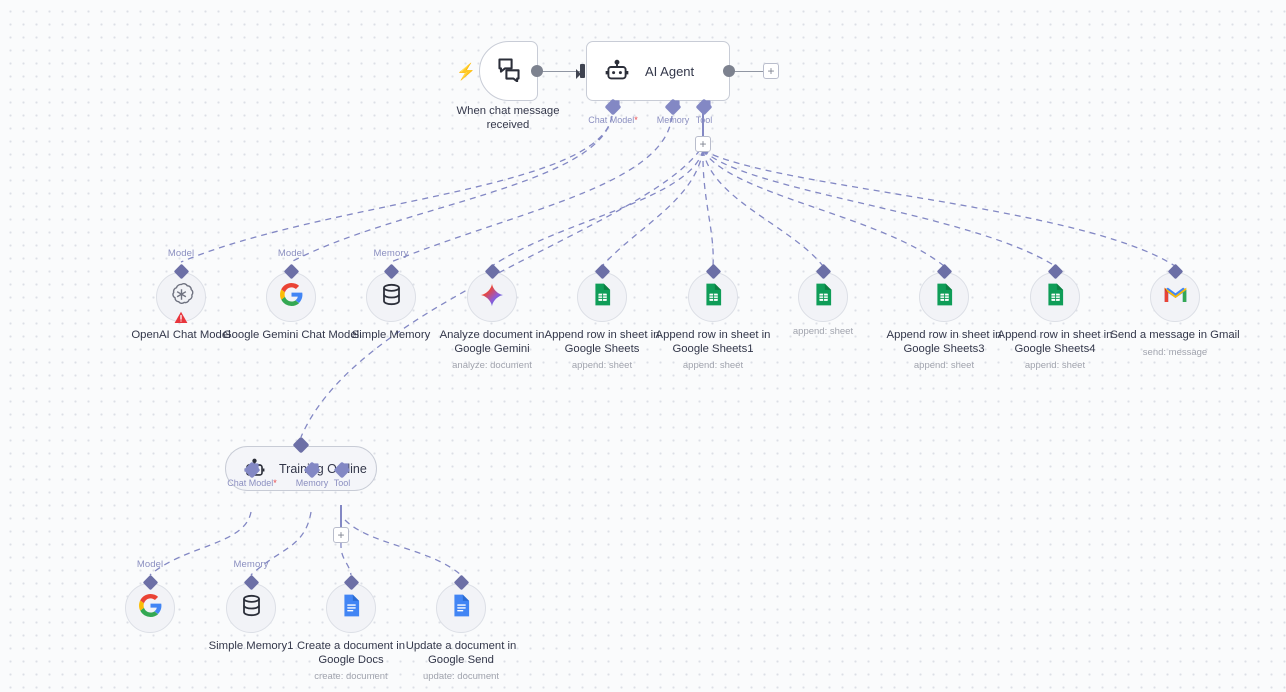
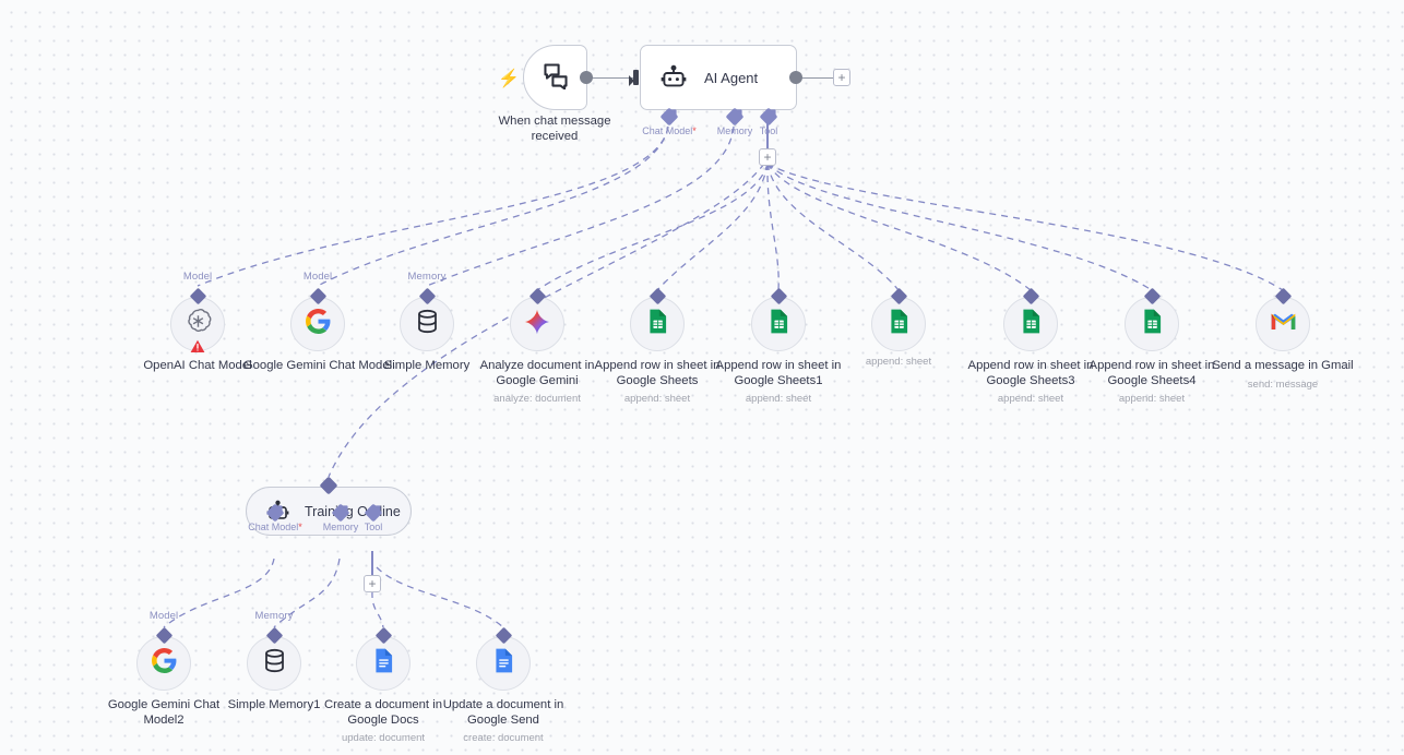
  ⚡
  When chat message received
  AI Agent
  Chat Model*
  Memory
  Tool
  +
  +
  Chat Model*
  Memory
  Tool
  +
  Model
  OpenAI Chat Model
  Model
  Google Gemini Chat Model
  Memory
  Simple Memory
  Analyze document in Google Gemini
  analyze: document
  Append row in sheet in Google Sheets
  append: sheet
  Append row in sheet in Google Sheets1
  append: sheet
  append: sheet
  Append row in sheet in Google Sheets3
  append: sheet
  Append row in sheet in Google Sheets4
  append: sheet
  Send a message in Gmail
  send: message
  Model
+ Google Gemini Chat Model2
  Memory
  Simple Memory1
  Create a document in Google Docs
- create: document
+ update: document
  Update a document in Google Send
- update: document
+ create: document
